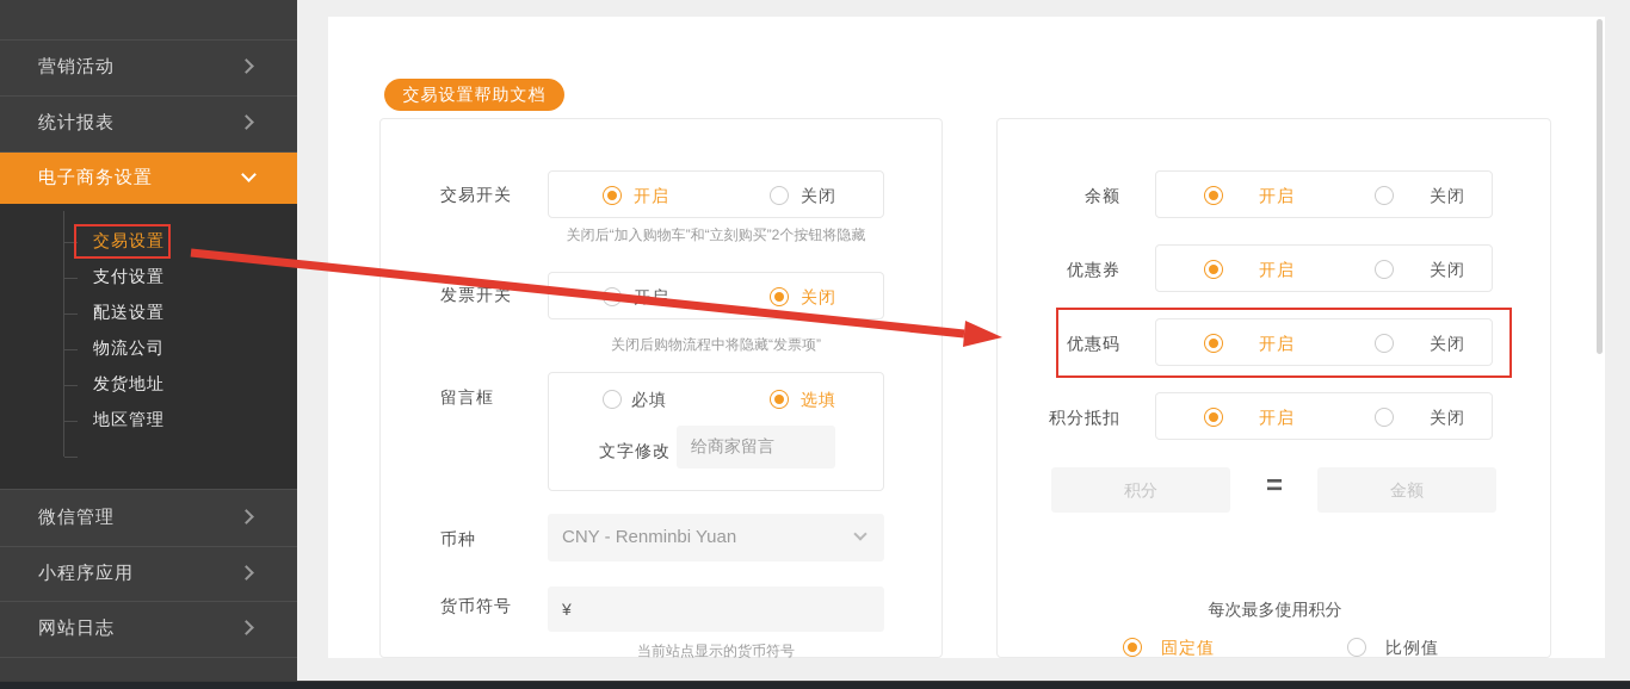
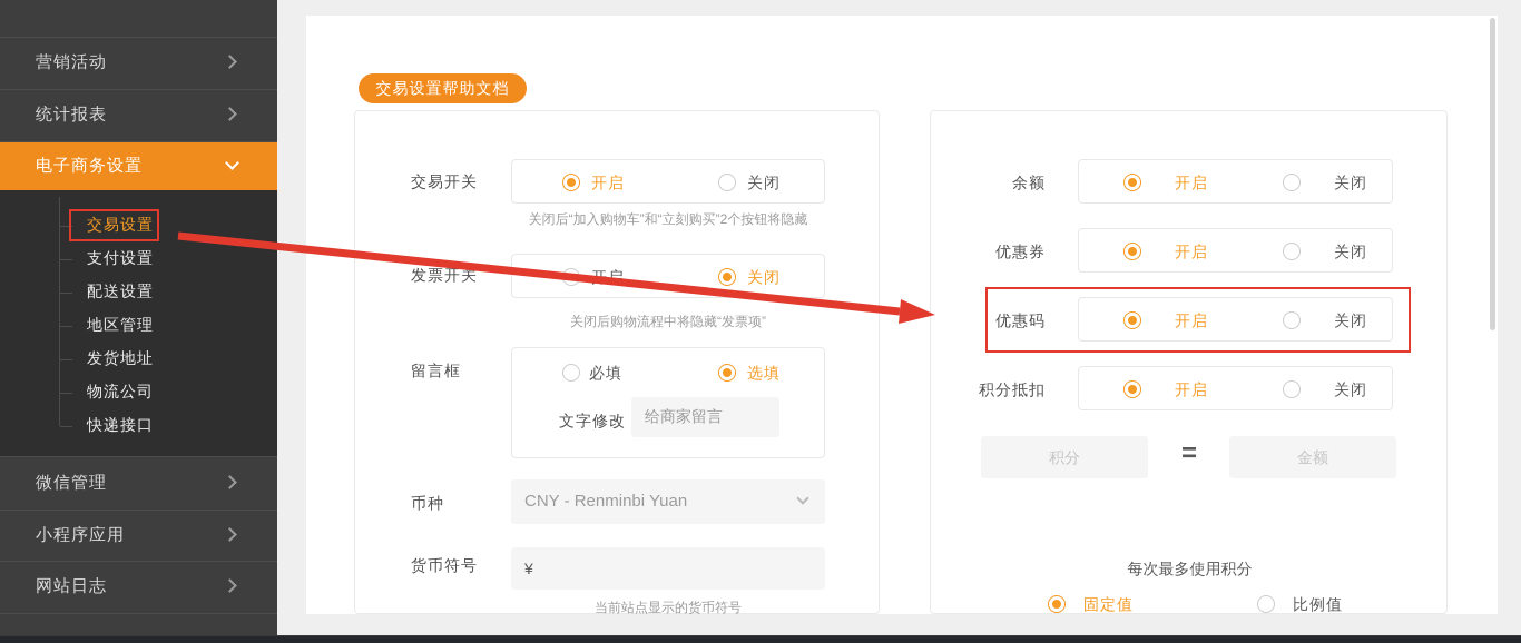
  营销活动
  统计报表
  电子商务设置
  交易设置
  支付设置
  配送设置
- 物流公司
+ 地区管理
  发货地址
- 地区管理
+ 物流公司
+ 快递接口
  微信管理
  小程序应用
  网站日志
  交易设置帮助文档
  交易开关
  开启
  关闭
  关闭后“加入购物车”和“立刻购买”2个按钮将隐藏
  发票开关
  关闭
  关闭后购物流程中将隐藏“发票项”
  留言框
  必填
  选填
  文字修改
  给商家留言
  币种
  CNY - Renminbi Yuan
  货币符号
  ¥
  当前站点显示的货币符号
  余额
  开启
  关闭
  优惠券
  开启
  关闭
  优惠码
  开启
  关闭
  积分抵扣
  开启
  关闭
  积分
  =
  金额
  每次最多使用积分
  固定值
  比例值
